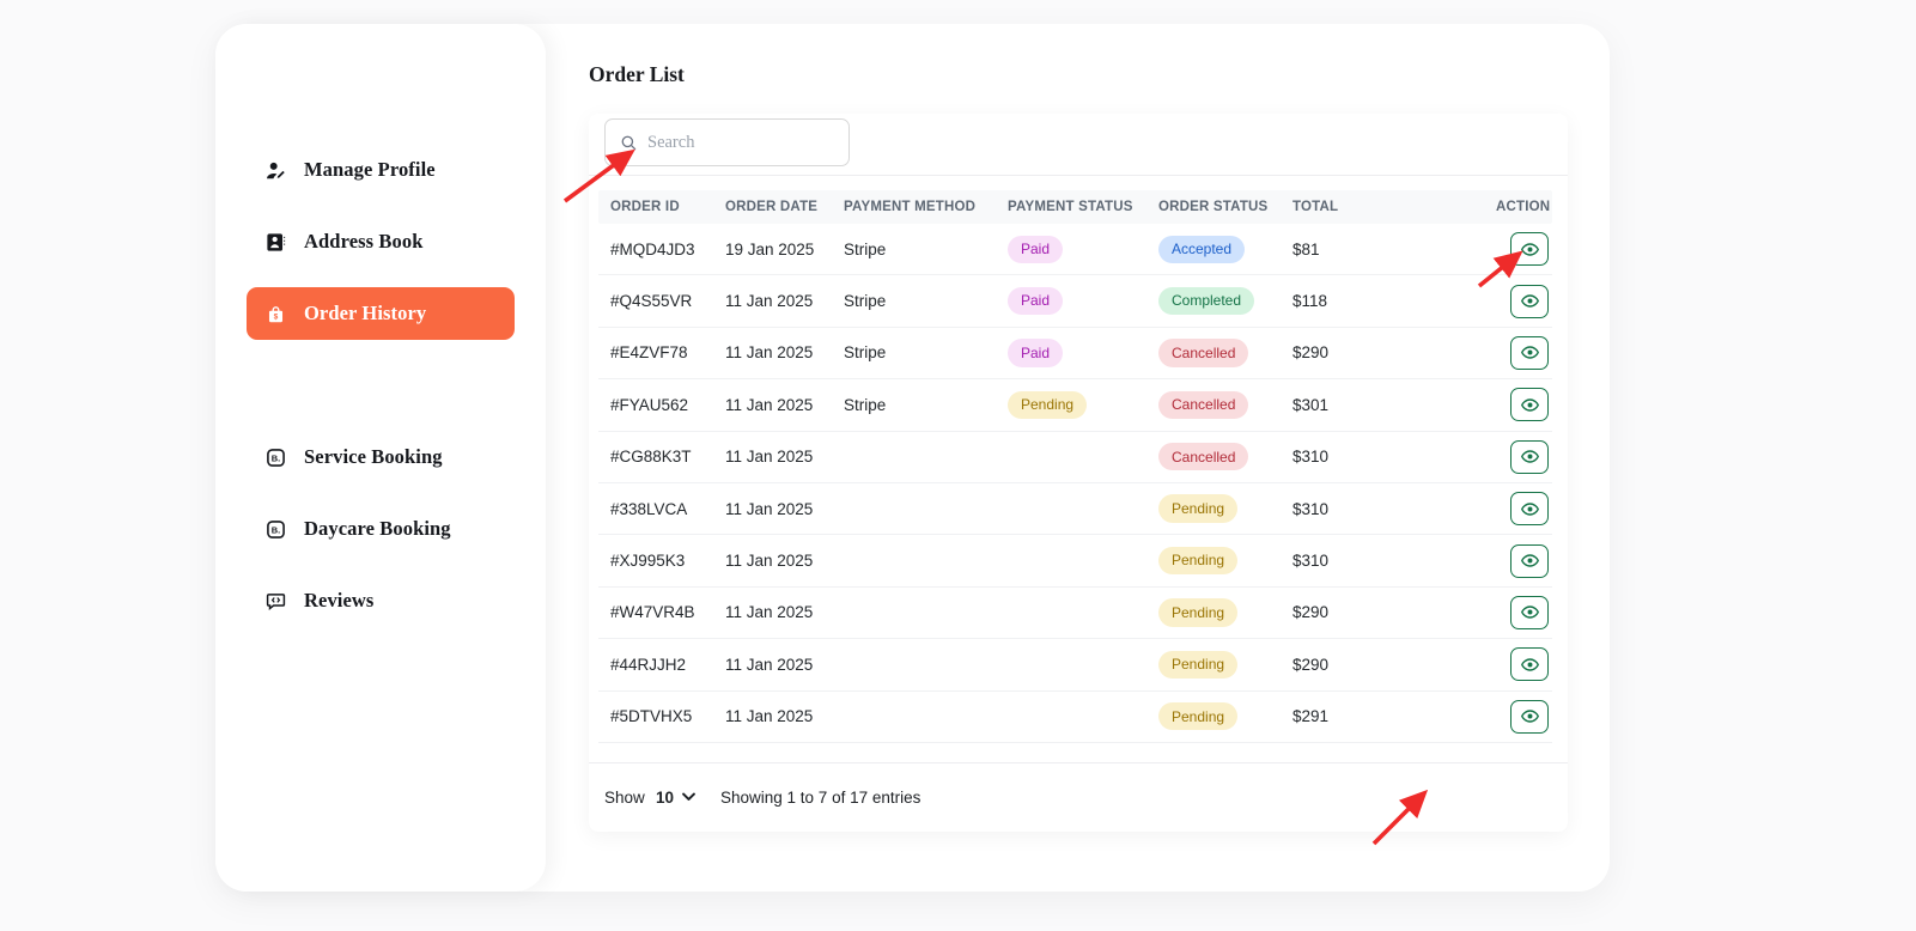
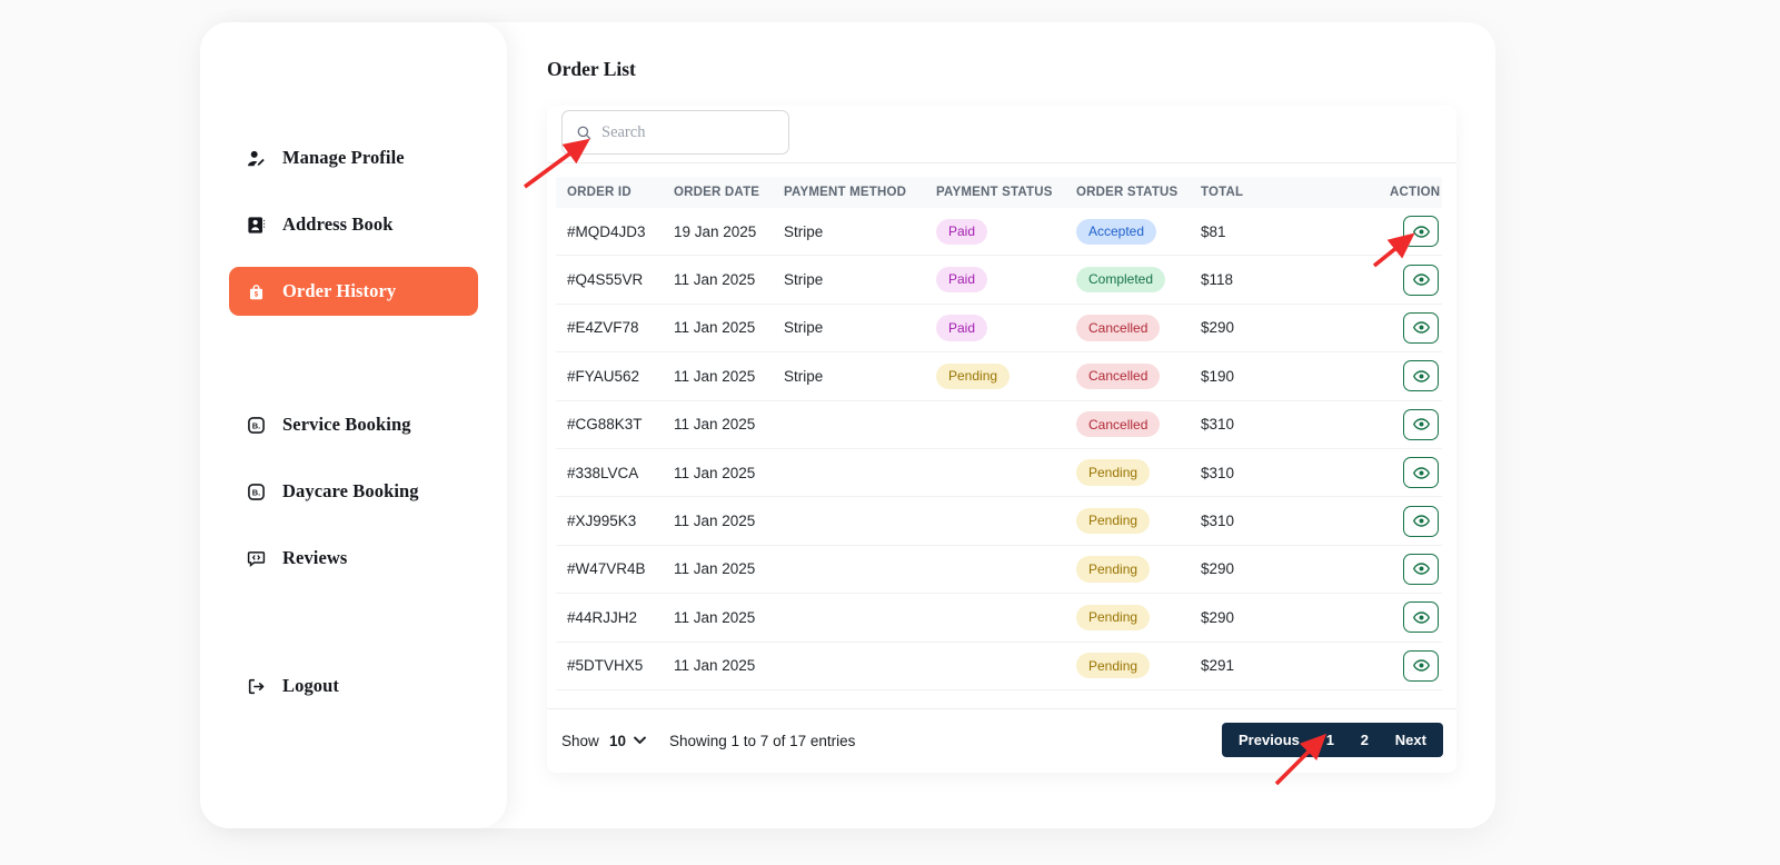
  Manage Profile
  Address Book
  Order History
  B.
  Service Booking
  B.
  Daycare Booking
  Reviews
+ Logout
  Order List
  Search
  ORDER ID
  ORDER DATE
  PAYMENT METHOD
  PAYMENT STATUS
  ORDER STATUS
  TOTAL
  ACTION
  #MQD4JD3
  19 Jan 2025
  Stripe
  Paid
  Accepted
  $81
  #Q4S55VR
  11 Jan 2025
  Stripe
  Paid
  Completed
  $118
  #E4ZVF78
  11 Jan 2025
  Stripe
  Paid
  Cancelled
  $290
  #FYAU562
  11 Jan 2025
  Stripe
  Pending
  Cancelled
- $301
+ $190
  #CG88K3T
  11 Jan 2025
  Cancelled
  $310
  #338LVCA
  11 Jan 2025
  Pending
  $310
  #XJ995K3
  11 Jan 2025
  Pending
  $310
  #W47VR4B
  11 Jan 2025
  Pending
  $290
  #44RJJH2
  11 Jan 2025
  Pending
  $290
  #5DTVHX5
  11 Jan 2025
  Pending
  $291
  Show
  10
  Showing 1 to 7 of 17 entries
+ Previous
+ 1
+ 2
+ Next
